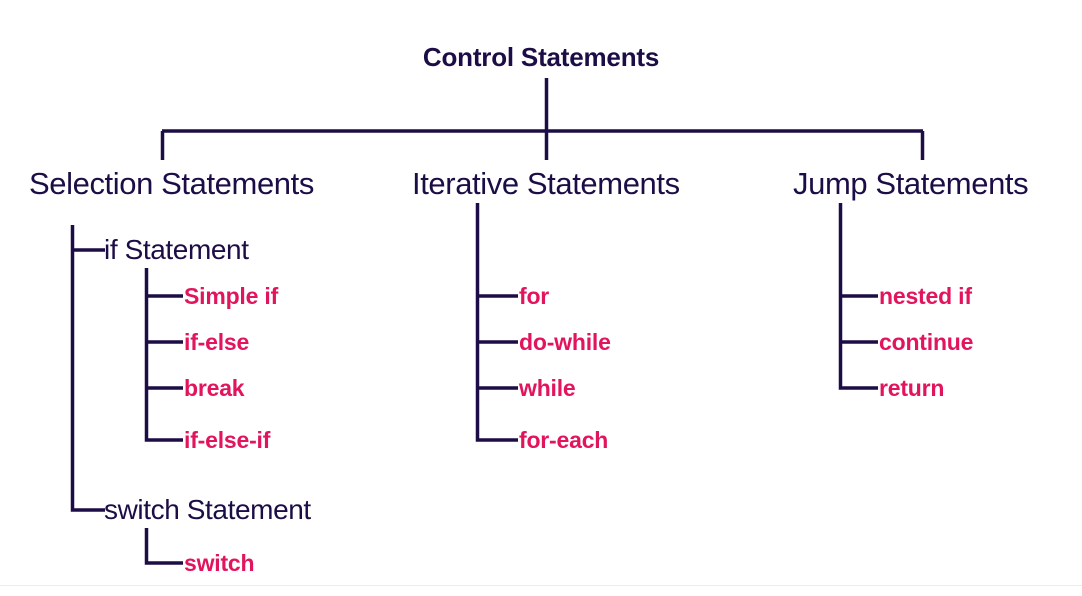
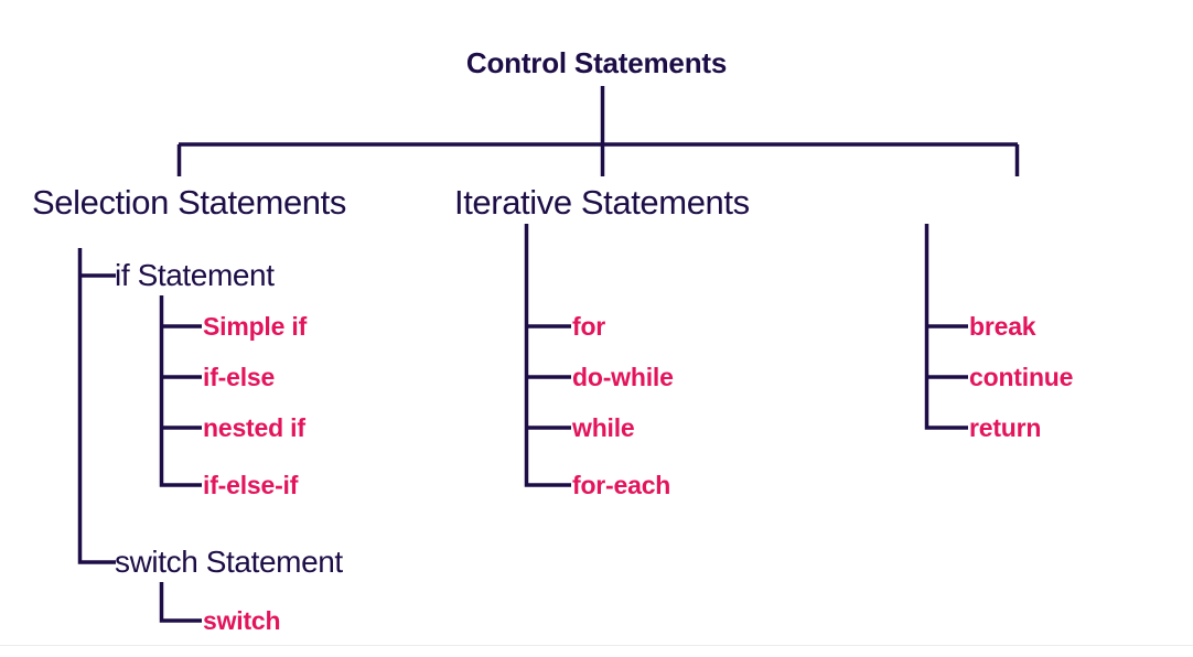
  Control Statements
  Selection Statements
  Iterative Statements
- Jump Statements
  if Statement
  switch Statement
  Simple if
  if-else
- break
+ nested if
  if-else-if
  switch
  for
  do-while
  while
  for-each
- nested if
+ break
  continue
  return
